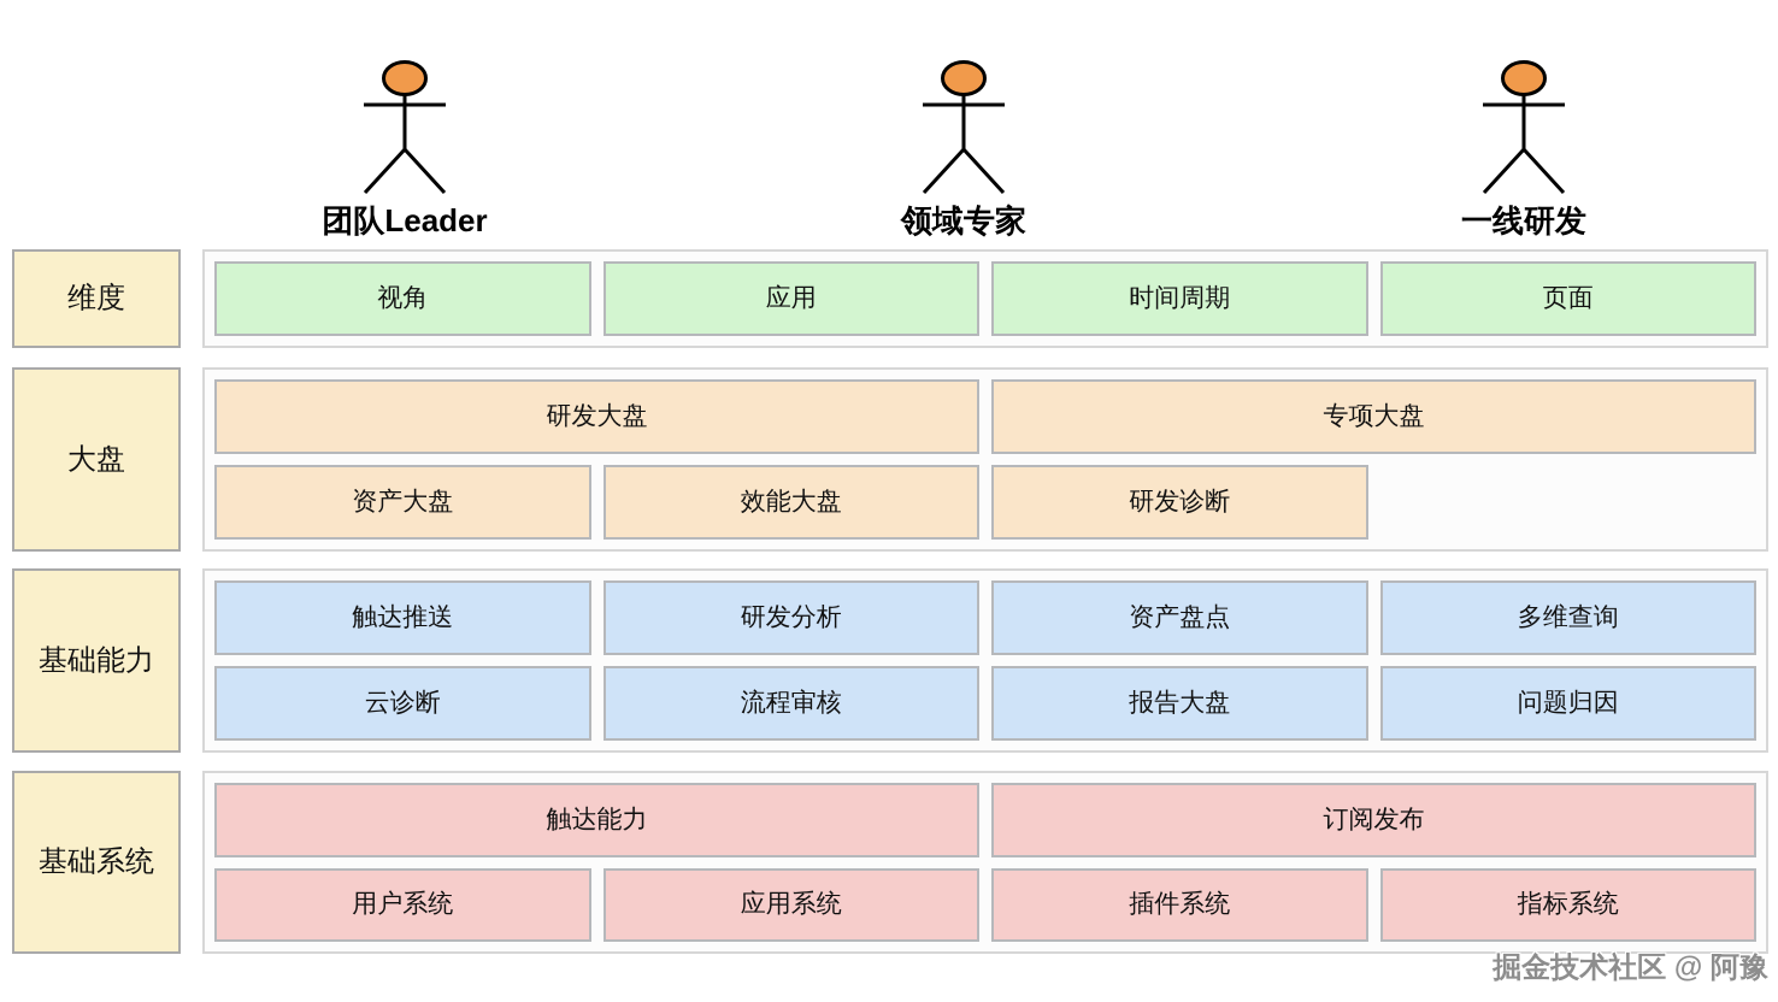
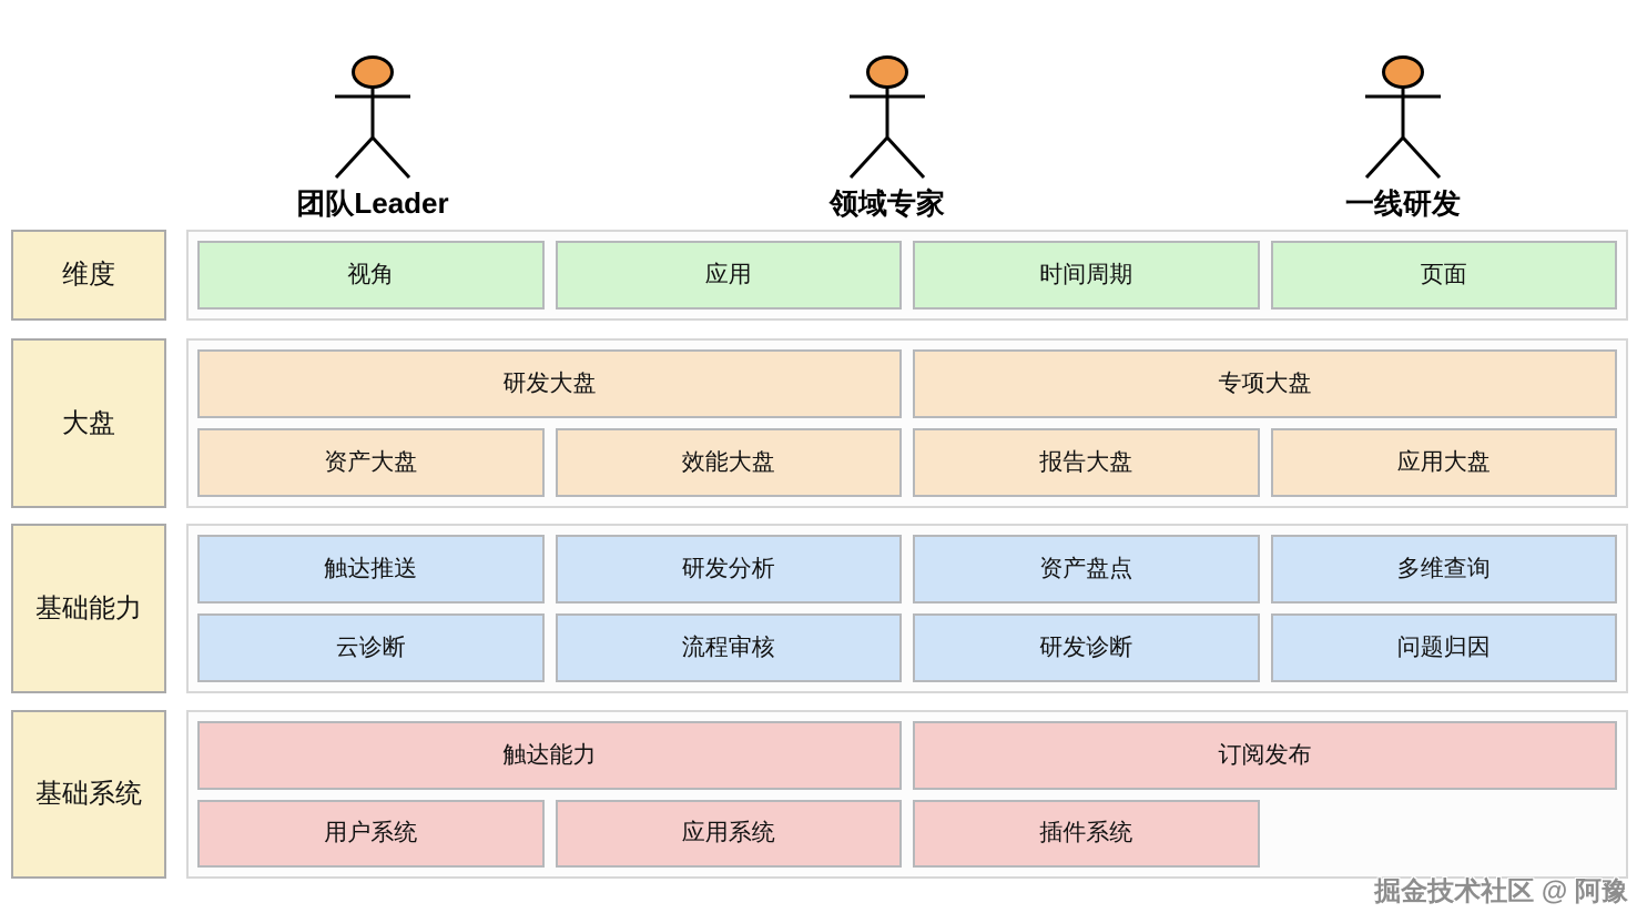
  团队Leader
  领域专家
  一线研发
  维度
  视角
  应用
  时间周期
  页面
  大盘
  研发大盘
  专项大盘
  资产大盘
  效能大盘
- 研发诊断
+ 报告大盘
+ 应用大盘
  基础能力
  触达推送
  研发分析
  资产盘点
  多维查询
  云诊断
  流程审核
- 报告大盘
+ 研发诊断
  问题归因
  基础系统
  触达能力
  订阅发布
  用户系统
  应用系统
  插件系统
- 指标系统
  掘金技术社区 @ 阿豫
